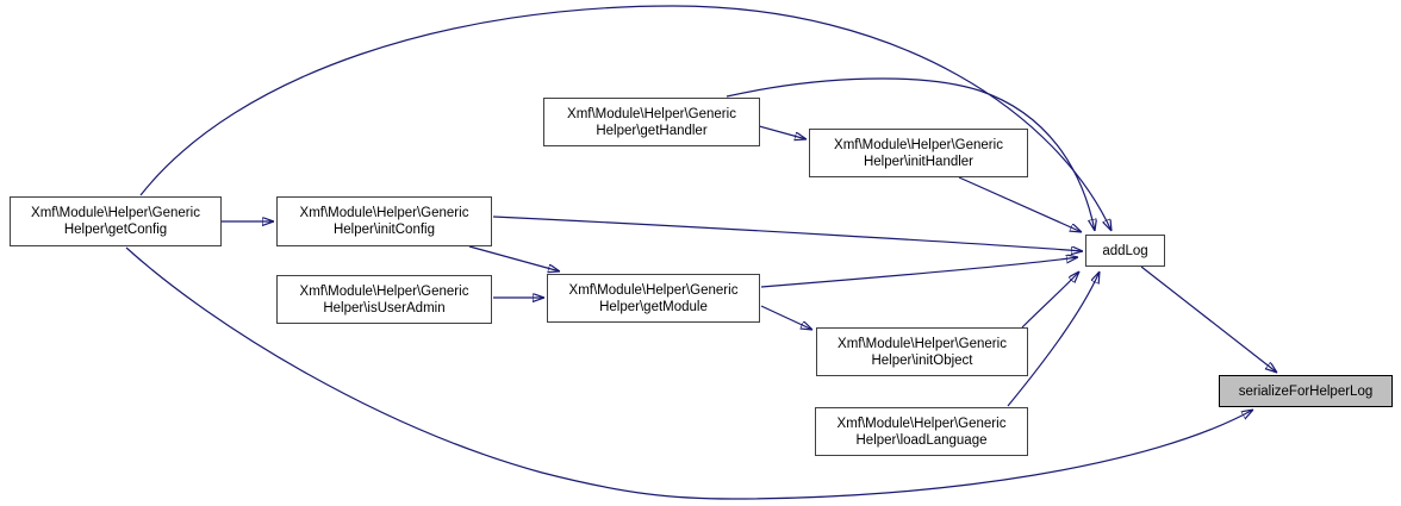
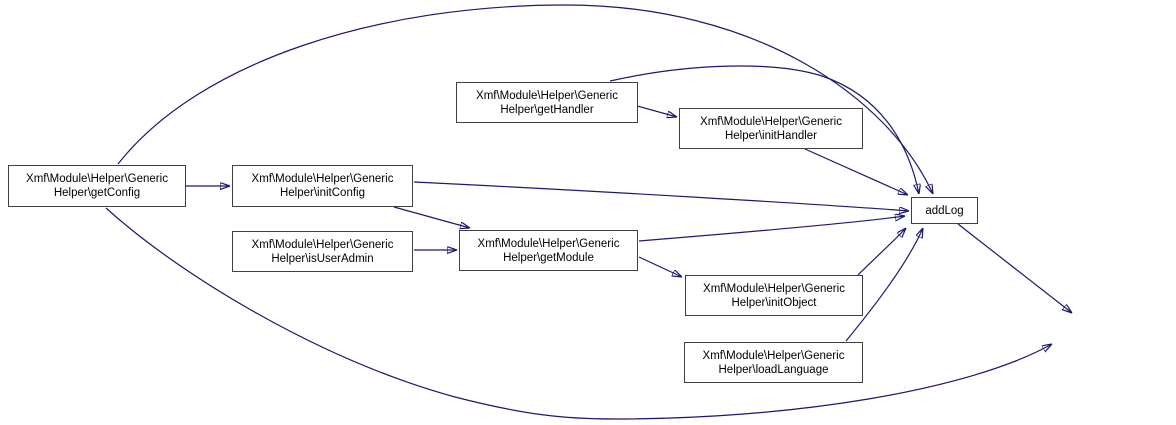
  Xmf\Module\Helper\Generic
  Helper\getConfig
  Xmf\Module\Helper\Generic
  Helper\initConfig
  Xmf\Module\Helper\Generic
  Helper\isUserAdmin
  Xmf\Module\Helper\Generic
  Helper\getHandler
  Xmf\Module\Helper\Generic
  Helper\getModule
  Xmf\Module\Helper\Generic
  Helper\initHandler
  Xmf\Module\Helper\Generic
  Helper\initObject
  Xmf\Module\Helper\Generic
  Helper\loadLanguage
  addLog
- serializeForHelperLog
